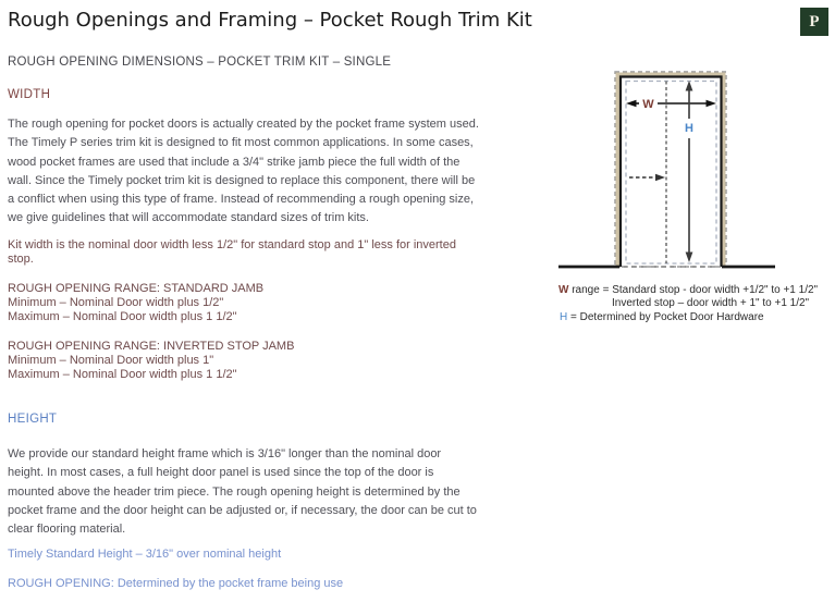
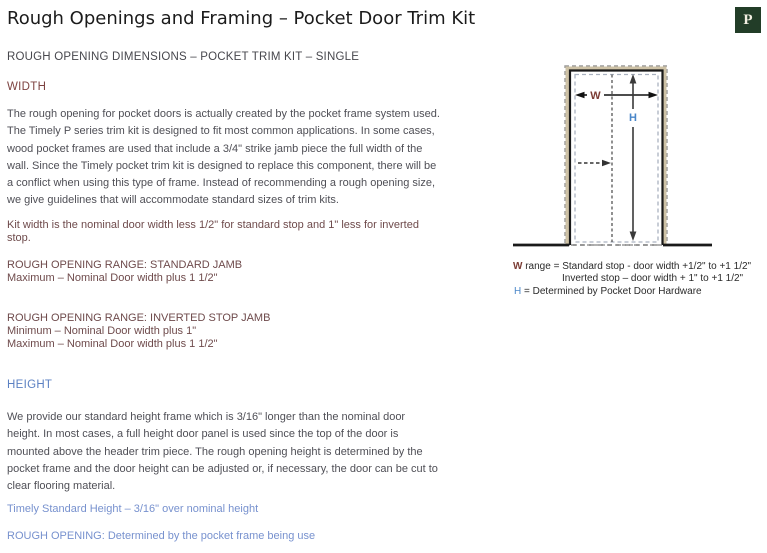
- Rough Openings and Framing – Pocket Rough Trim Kit
+ Rough Openings and Framing – Pocket Door Trim Kit
  P
  ROUGH OPENING DIMENSIONS – POCKET TRIM KIT – SINGLE
  WIDTH
  The rough opening for pocket doors is actually created by the pocket frame system used.
  The Timely P series trim kit is designed to fit most common applications. In some cases,
  wood pocket frames are used that include a 3/4" strike jamb piece the full width of the
  wall. Since the Timely pocket trim kit is designed to replace this component, there will be
  a conflict when using this type of frame. Instead of recommending a rough opening size,
  we give guidelines that will accommodate standard sizes of trim kits.
  Kit width is the nominal door width less 1/2" for standard stop and 1" less for inverted
  stop.
  ROUGH OPENING RANGE: STANDARD JAMB
- Minimum – Nominal Door width plus 1/2"
  Maximum – Nominal Door width plus 1 1/2"
  ROUGH OPENING RANGE: INVERTED STOP JAMB
  Minimum – Nominal Door width plus 1"
  Maximum – Nominal Door width plus 1 1/2"
  HEIGHT
  We provide our standard height frame which is 3/16" longer than the nominal door
  height. In most cases, a full height door panel is used since the top of the door is
  mounted above the header trim piece. The rough opening height is determined by the
  pocket frame and the door height can be adjusted or, if necessary, the door can be cut to
  clear flooring material.
  Timely Standard Height – 3/16" over nominal height
  ROUGH OPENING: Determined by the pocket frame being use
  W
  H
  W range = Standard stop - door width +1/2" to +1 1/2"
  Inverted stop – door width + 1" to +1 1/2"
  H = Determined by Pocket Door Hardware
